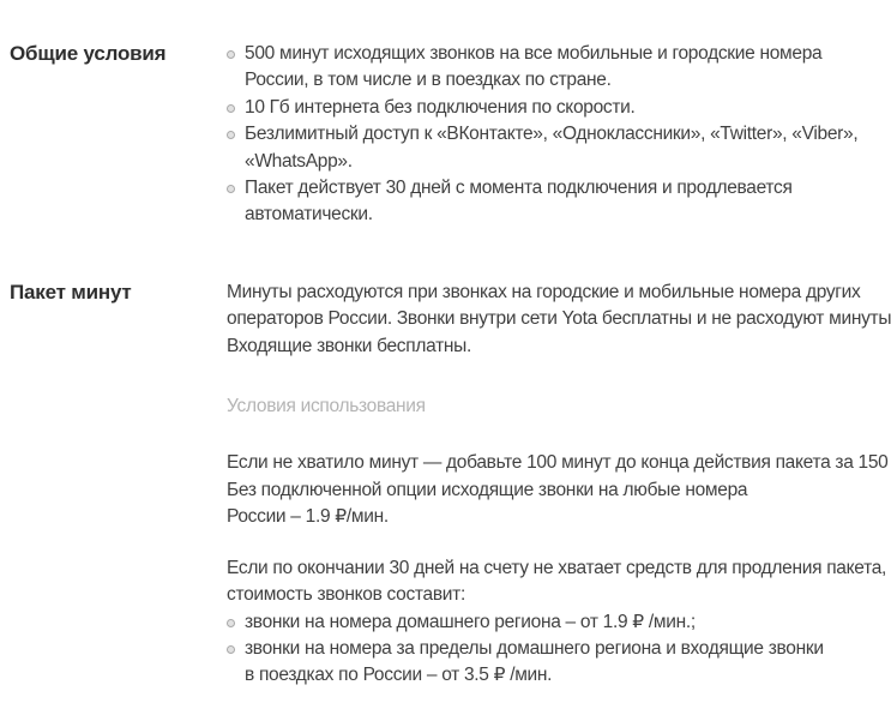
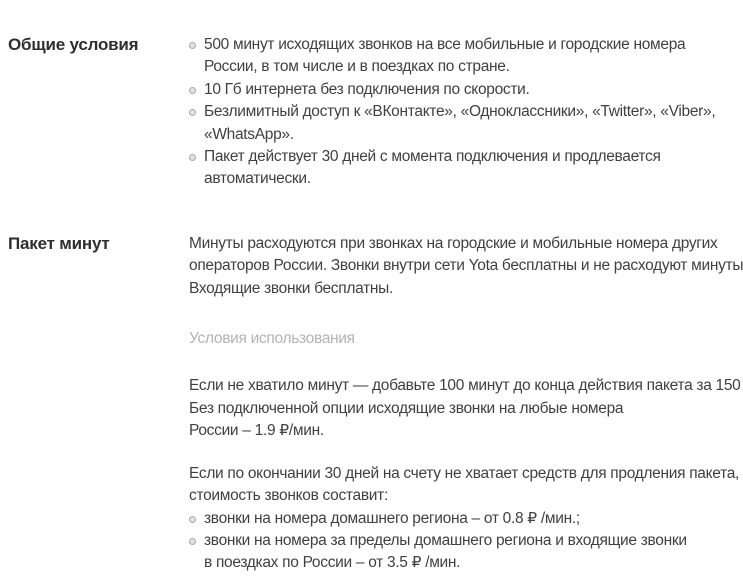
  Общие условия
  500 минут исходящих звонков на все мобильные и городские номера
  России, в том числе и в поездках по стране.
  10 Гб интернета без подключения по скорости.
  Безлимитный доступ к «ВКонтакте», «Одноклассники», «Twitter», «Viber»,
  «WhatsApp».
  Пакет действует 30 дней с момента подключения и продлевается
  автоматически.
  Пакет минут
  Минуты расходуются при звонках на городские и мобильные номера других
  операторов России. Звонки внутри сети Yota бесплатны и не расходуют минуты
  Входящие звонки бесплатны.
  Условия использования
  Если не хватило минут — добавьте 100 минут до конца действия пакета за 150
  Без подключенной опции исходящие звонки на любые номера
  России – 1.9 ₽/мин.
  Если по окончании 30 дней на счету не хватает средств для продления пакета,
  стоимость звонков составит:
- звонки на номера домашнего региона – от 1.9 ₽ /мин.;
+ звонки на номера домашнего региона – от 0.8 ₽ /мин.;
  звонки на номера за пределы домашнего региона и входящие звонки
  в поездках по России – от 3.5 ₽ /мин.
